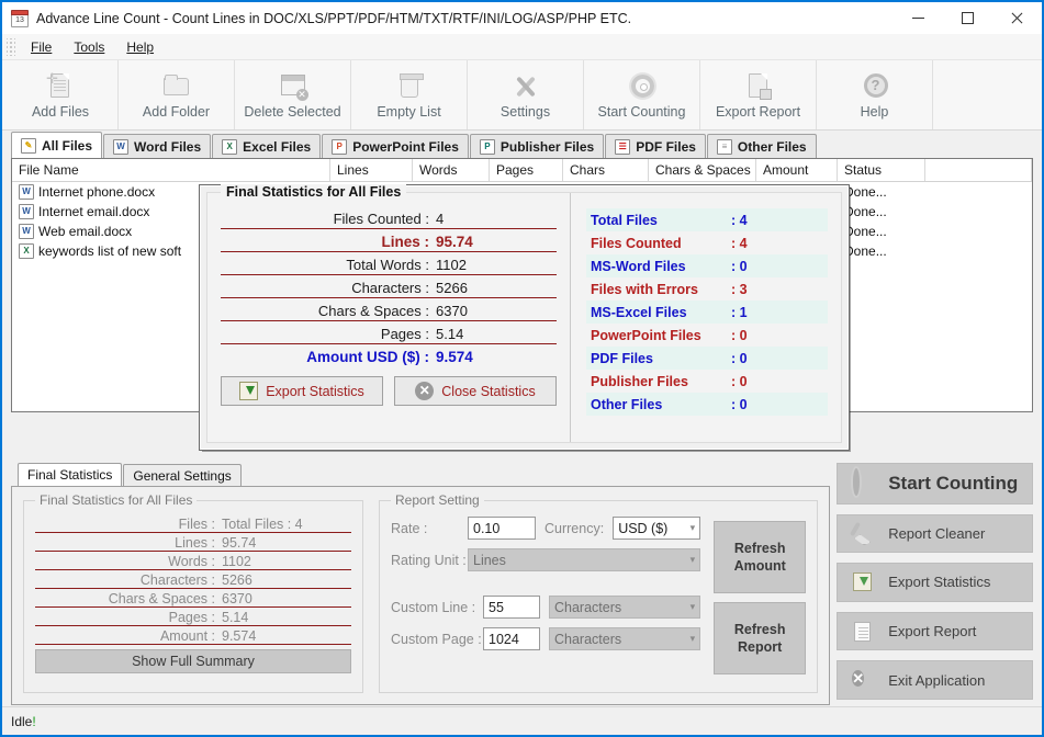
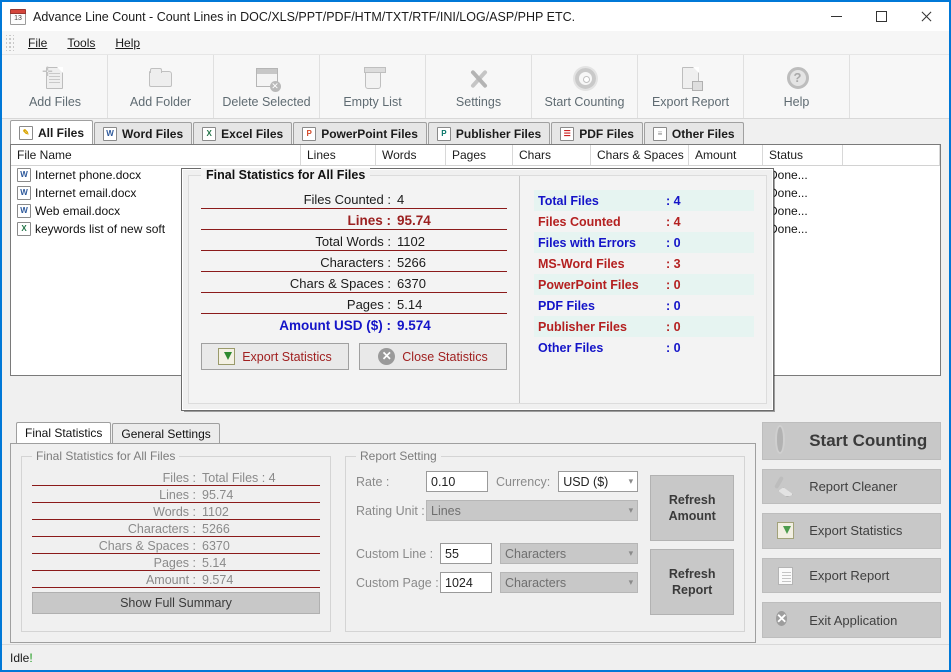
  Advance Line Count - Count Lines in DOC/XLS/PPT/PDF/HTM/TXT/RTF/INI/LOG/ASP/PHP ETC.
  File
  Tools
  Help
  ✛
  Add Files
  Add Folder
  ✕
  Delete Selected
  Empty List
  Settings
  Start Counting
  Export Report
  ?
  Help
  ✎
  All Files
  W
  Word Files
  X
  Excel Files
  P
  PowerPoint Files
  P
  Publisher Files
  ☰
  PDF Files
  ≡
  Other Files
  File Name
  Lines
  Words
  Pages
  Chars
  Chars & Spaces
  Amount
  Status
  W
  Internet phone.docx
  Done...
  W
  Internet email.docx
  Done...
  W
  Web email.docx
  Done...
  X
  keywords list of new soft
  Done...
  Final Statistics for All Files
  Files Counted :
  4
  Lines :
  95.74
  Total Words :
  1102
  Characters :
  5266
  Chars & Spaces :
  6370
  Pages :
  5.14
  Amount USD ($) :
  9.574
  Export Statistics
  ✕
  Close Statistics
  Total Files
  : 4
  Files Counted
  : 4
- MS-Word Files
+ Files with Errors
  : 0
- Files with Errors
+ MS-Word Files
  : 3
- MS-Excel Files
- : 1
  PowerPoint Files
  : 0
  PDF Files
  : 0
  Publisher Files
  : 0
  Other Files
  : 0
  Final Statistics
  General Settings
  Final Statistics for All Files
  Files :
  Total Files : 4
  Lines :
  95.74
  Words :
  1102
  Characters :
  5266
  Chars & Spaces :
  6370
  Pages :
  5.14
  Amount :
  9.574
  Show Full Summary
  Report Setting
  Rate :
  0.10
  Currency:
  USD ($)
  ▾
  Rating Unit :
  Lines
  ▾
  Custom Line :
  55
  Characters
  ▾
  Custom Page :
  1024
  Characters
  ▾
  Refresh
  Amount
  Refresh
  Report
  Start Counting
  Report Cleaner
  Export Statistics
  Export Report
  ✕
  Exit Application
  Idle
  !
